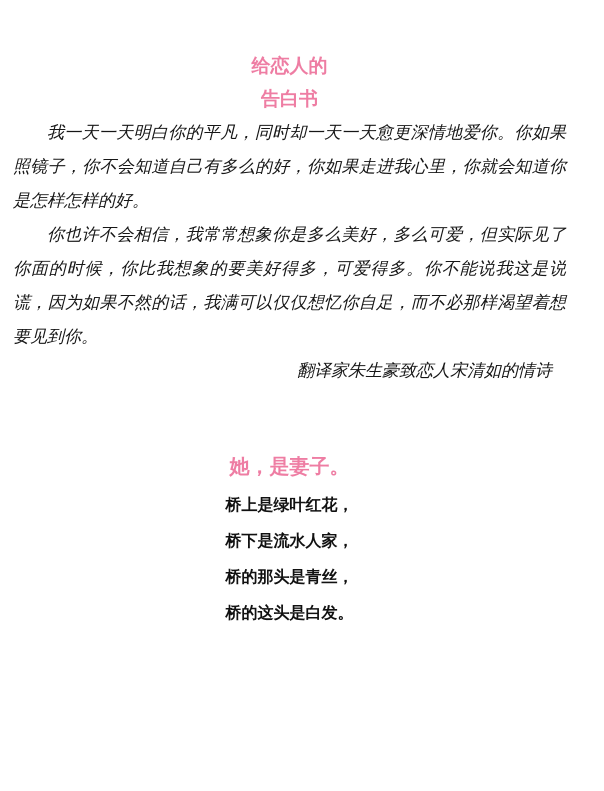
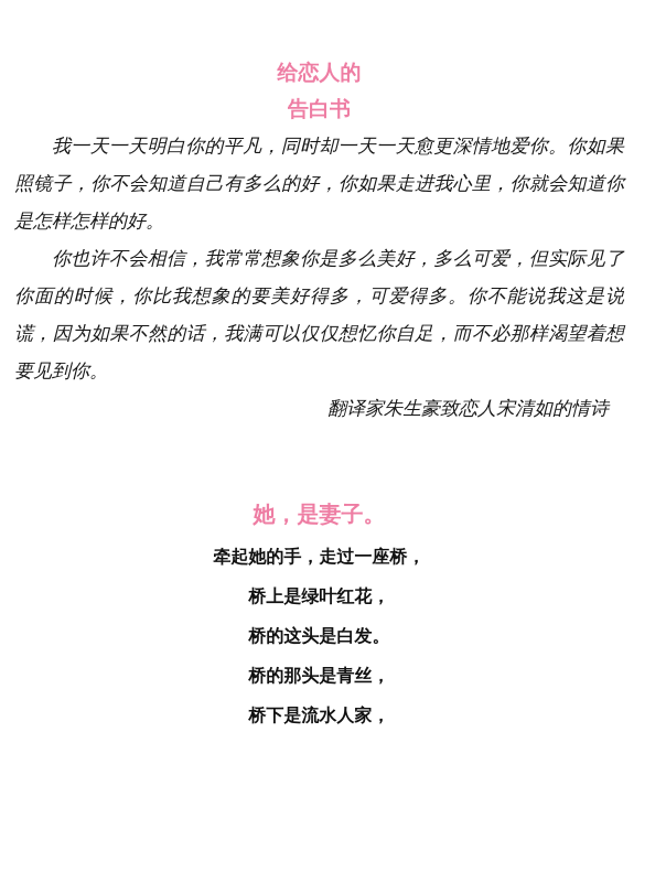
  给恋人的
  告白书
  我一天一天明白你的平凡，同时却一天一天愈更深情地爱你。你如果照镜子，你不会知道自己有多么的好，你如果走进我心里，你就会知道你是怎样怎样的好。
  你也许不会相信，我常常想象你是多么美好，多么可爱，但实际见了你面的时候，你比我想象的要美好得多，可爱得多。你不能说我这是说谎，因为如果不然的话，我满可以仅仅想忆你自足，而不必那样渴望着想要见到你。
  翻译家朱生豪致恋人宋清如的情诗
  她，是妻子。
+ 牵起她的手，走过一座桥，
  桥上是绿叶红花，
- 桥下是流水人家，
+ 桥的这头是白发。
  桥的那头是青丝，
- 桥的这头是白发。
+ 桥下是流水人家，
